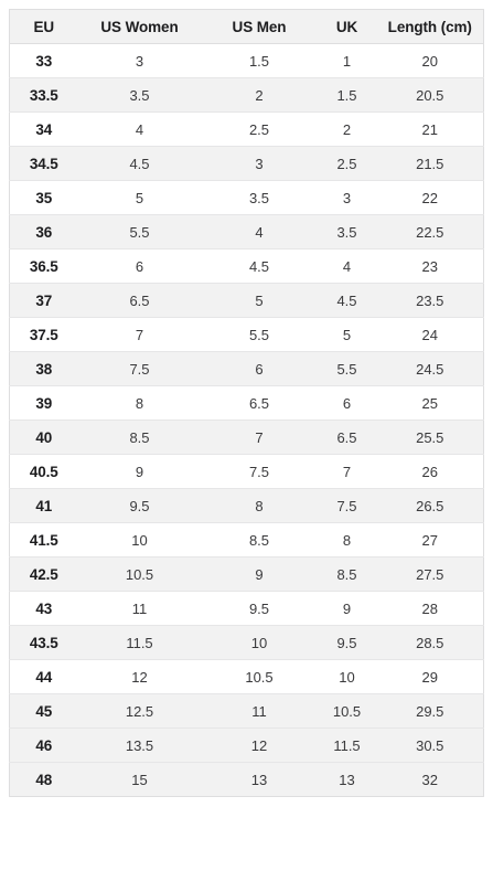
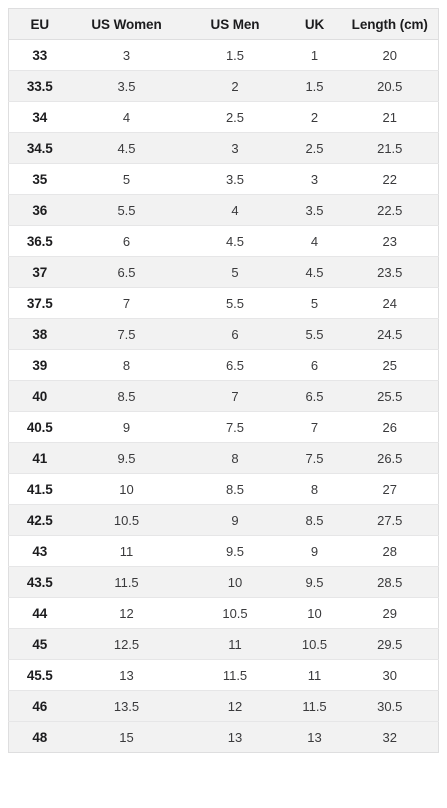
  EU	US Women	US Men	UK	Length (cm)
  33	3	1.5	1	20
  33.5	3.5	2	1.5	20.5
  34	4	2.5	2	21
  34.5	4.5	3	2.5	21.5
  35	5	3.5	3	22
  36	5.5	4	3.5	22.5
  36.5	6	4.5	4	23
  37	6.5	5	4.5	23.5
  37.5	7	5.5	5	24
  38	7.5	6	5.5	24.5
  39	8	6.5	6	25
  40	8.5	7	6.5	25.5
  40.5	9	7.5	7	26
  41	9.5	8	7.5	26.5
  41.5	10	8.5	8	27
  42.5	10.5	9	8.5	27.5
  43	11	9.5	9	28
  43.5	11.5	10	9.5	28.5
  44	12	10.5	10	29
  45	12.5	11	10.5	29.5
+ 45.5	13	11.5	11	30
  46	13.5	12	11.5	30.5
  48	15	13	13	32
